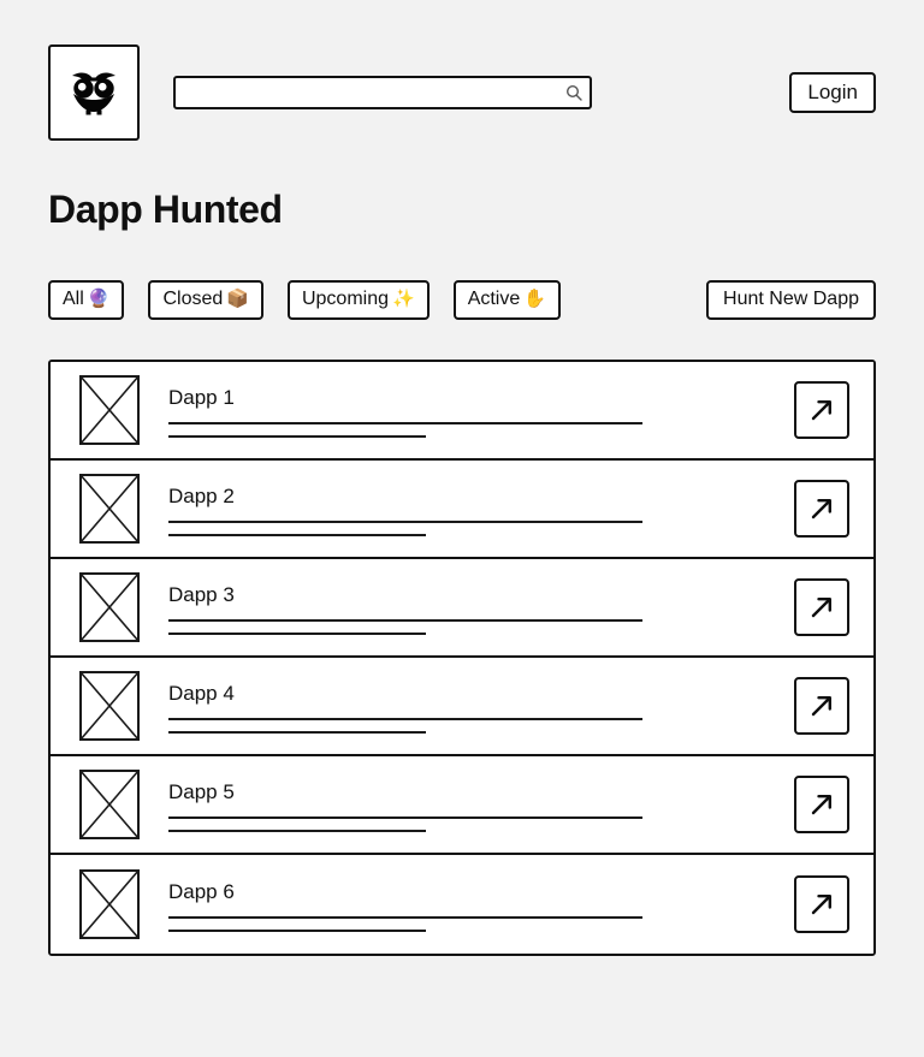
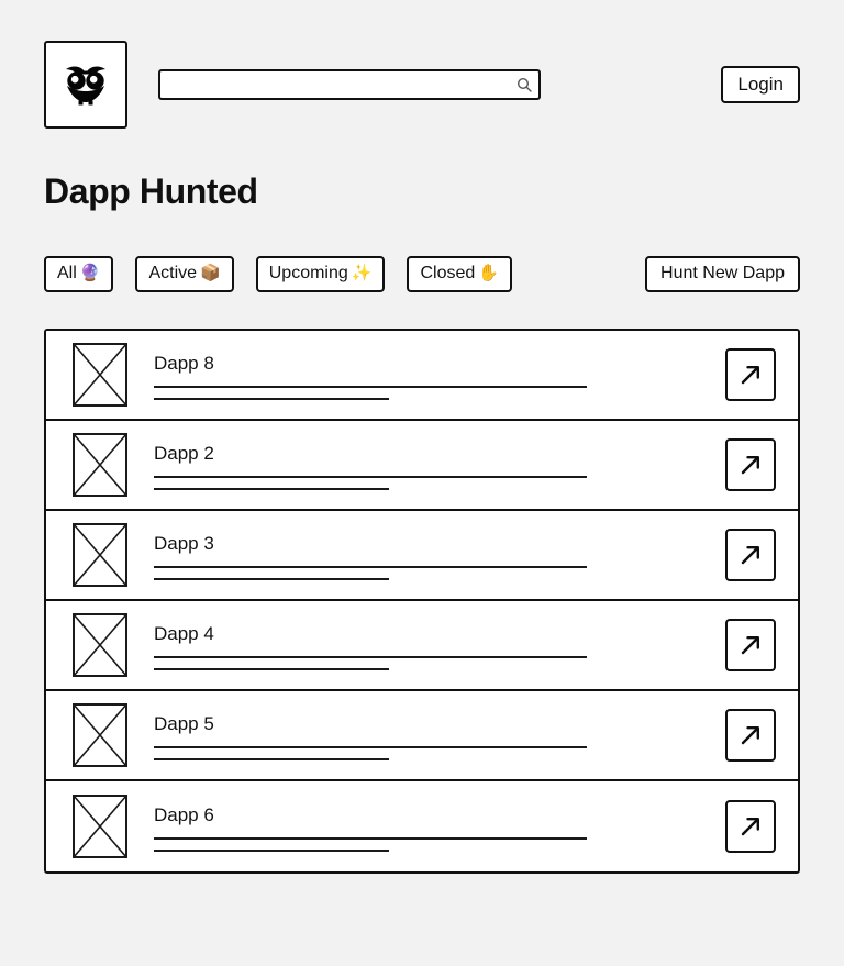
  Login
  Dapp Hunted
  All 🔮
- Closed 📦
+ Active 📦
  Upcoming ✨
- Active ✋
+ Closed ✋
  Hunt New Dapp
- Dapp 1
+ Dapp 8
  Dapp 2
  Dapp 3
  Dapp 4
  Dapp 5
  Dapp 6
